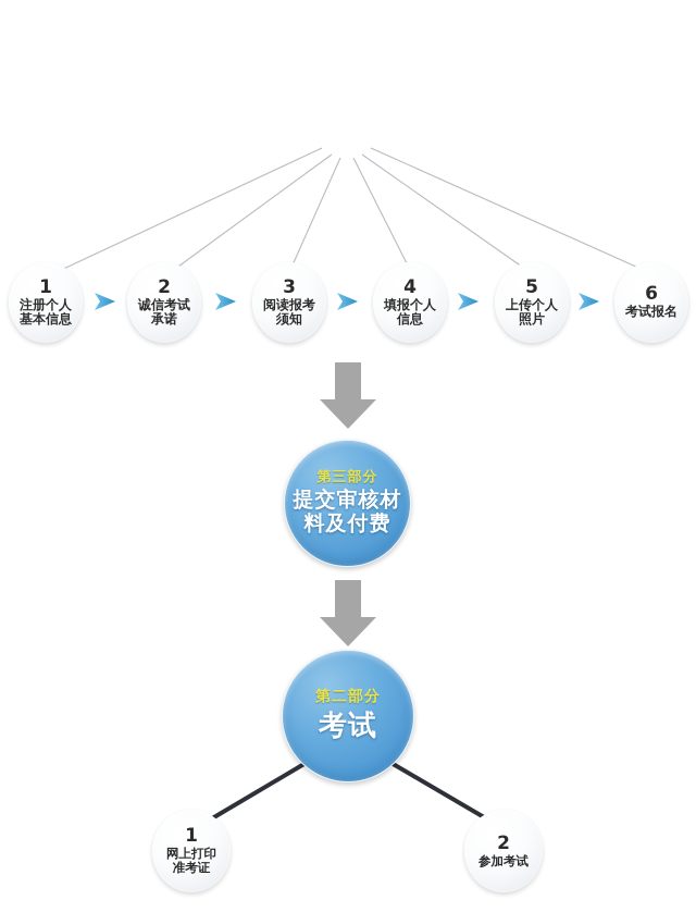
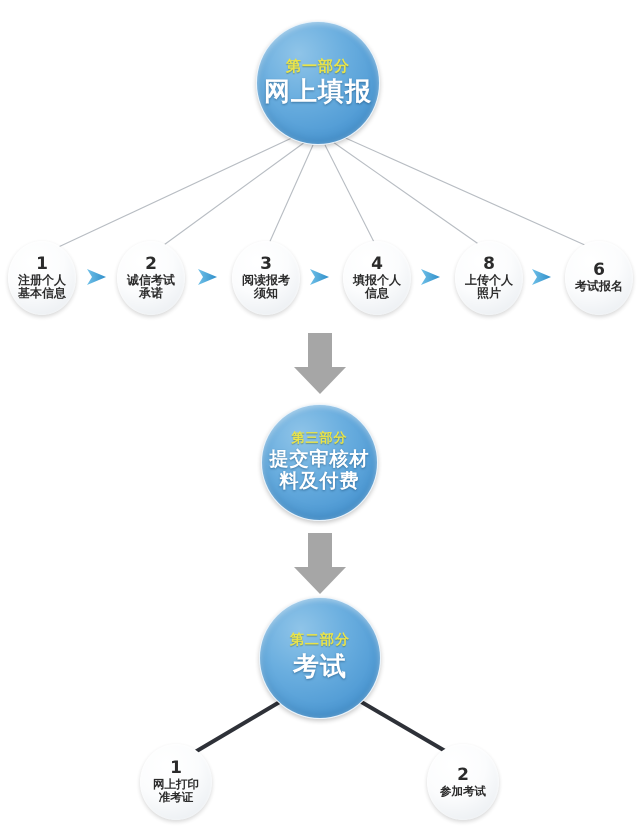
+ 第一部分
+ 网上填报
  1
  注册个人
  基本信息
  2
  诚信考试
  承诺
  3
  阅读报考
  须知
  4
  填报个人
  信息
- 5
+ 8
  上传个人
  照片
  6
  考试报名
  第三部分
  提交审核材
  料及付费
  第二部分
  考试
  1
  网上打印
  准考证
  2
  参加考试
